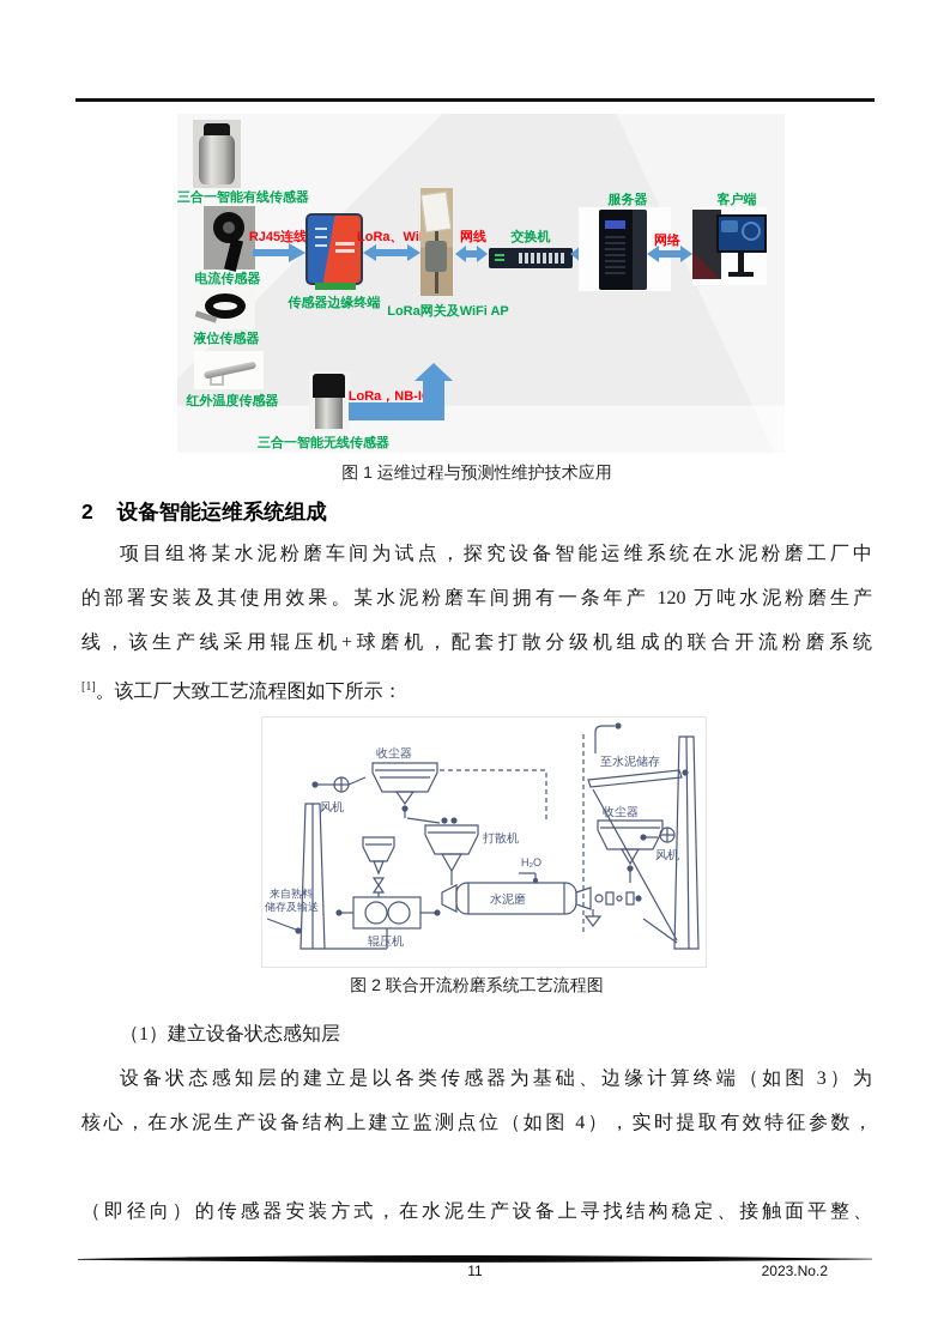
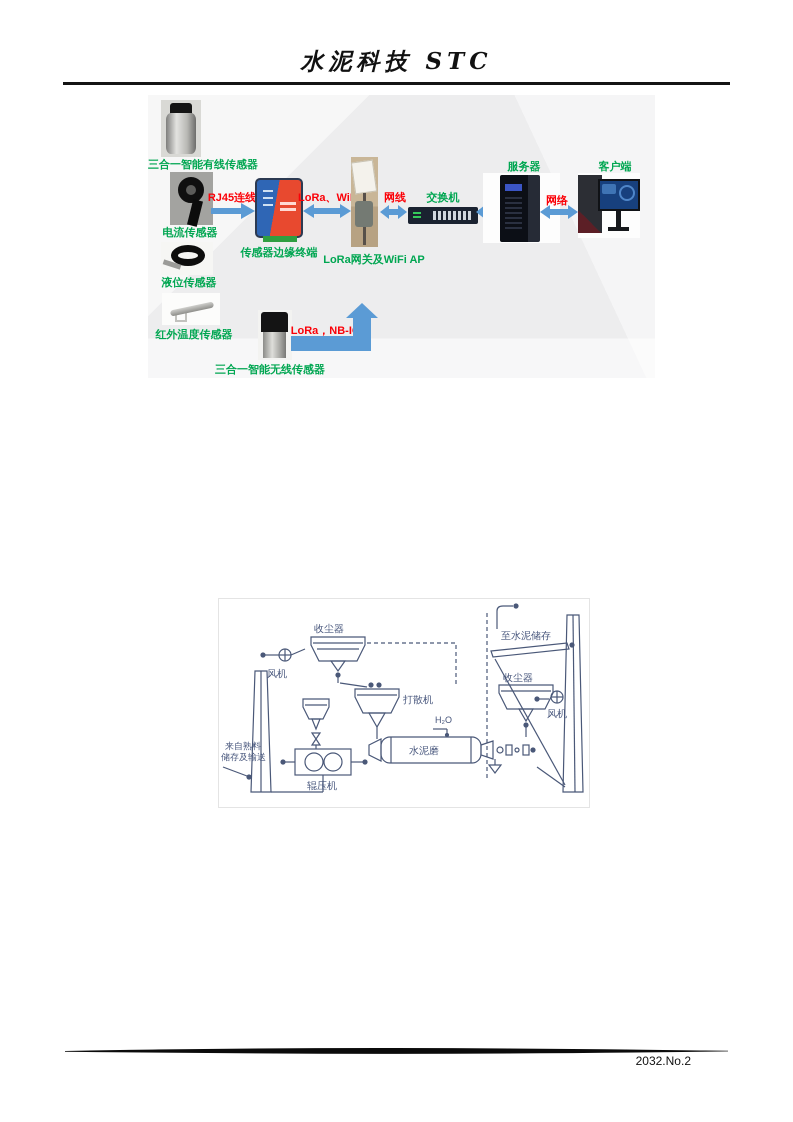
+ 水泥科技 STC
  三合一智能有线传感器
  电流传感器
  RJ45连线
  传感器边缘终端
  LoRa、Wi
  LoRa网关及WiFi AP
  网线
  交换机
  服务器
  网络
  客户端
  液位传感器
  红外温度传感器
  三合一智能无线传感器
  LoRa，NB-I
- 图 1 运维过程与预测性维护技术应用
- 2 设备智能运维系统组成
- 项目组将某水泥粉磨车间为试点，探究设备智能运维系统在水泥粉磨工厂中
- 的部署安装及其使用效果。某水泥粉磨车间拥有一条年产 120 万吨水泥粉磨生产
- 线，该生产线采用辊压机+球磨机，配套打散分级机组成的联合开流粉磨系统
- [1]。该工厂大致工艺流程图如下所示：
  收尘器
  风机
  打散机
  来自熟料
  储存及输送
  辊压机
  水泥磨
  H₂O
  至水泥储存
  收尘器
  风机
- 图 2 联合开流粉磨系统工艺流程图
- （1）建立设备状态感知层
- 设备状态感知层的建立是以各类传感器为基础、边缘计算终端（如图 3）为
- 核心，在水泥生产设备结构上建立监测点位（如图 4），实时提取有效特征参数，
- （即径向）的传感器安装方式，在水泥生产设备上寻找结构稳定、接触面平整、
- 11
- 2023.No.2
+ 2032.No.2
